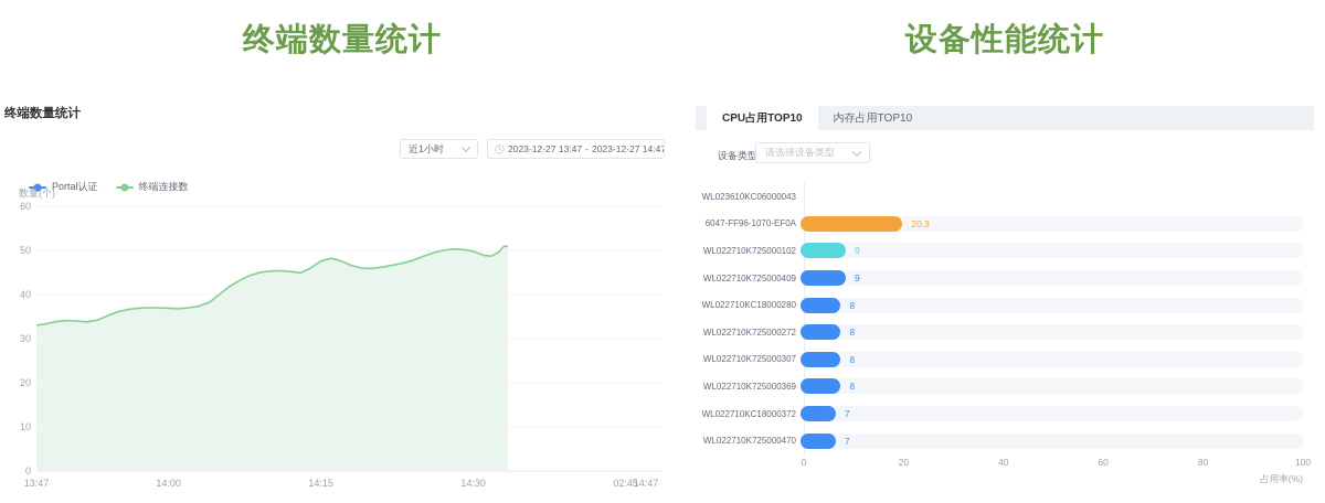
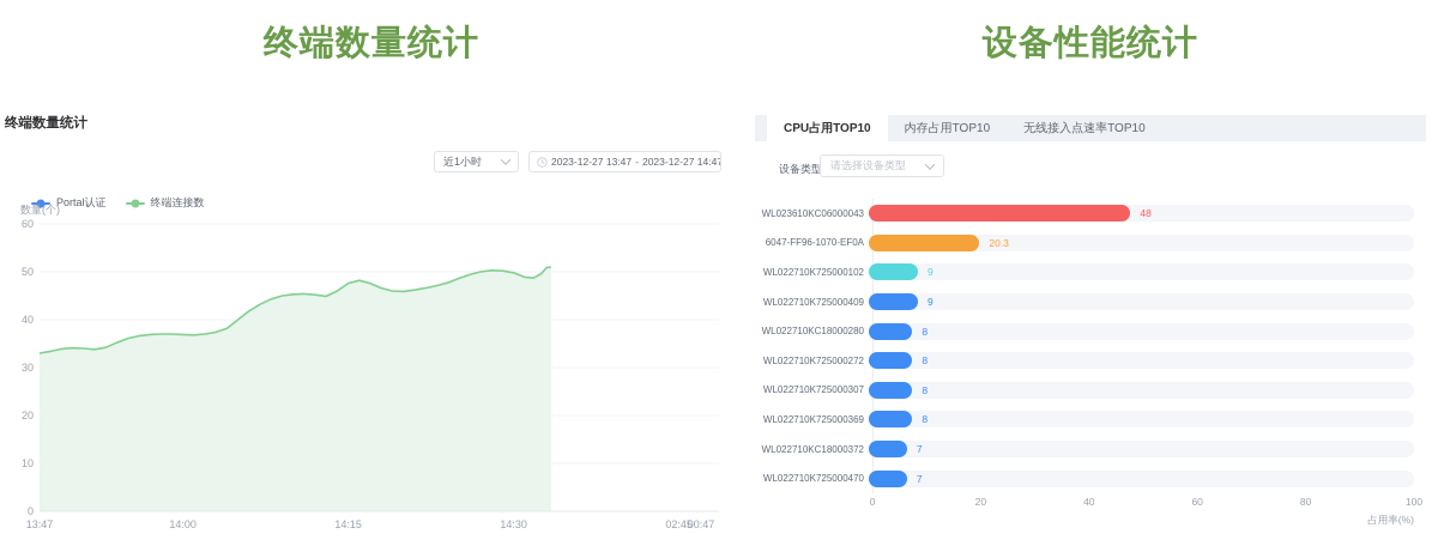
  终端数量统计
  终端数量统计
  近1小时
  2023-12-27 13:47
  -
  2023-12-27 14:47
  Portal认证
  终端连接数
  数量(个)
  0
  10
  20
  30
  40
  50
  60
  13:47
  14:00
  14:15
  14:30
  02:45
- 14:47
+ 00:47
  设备性能统计
  CPU占用TOP10
  内存占用TOP10
+ 无线接入点速率TOP10
  设备类型
  请选择设备类型
  WL023610KC06000043
+ 48
  6047-FF96-1070-EF0A
  20.3
  WL022710K725000102
  9
  WL022710K725000409
  9
  WL022710KC18000280
  8
  WL022710K725000272
  8
  WL022710K725000307
  8
  WL022710K725000369
  8
  WL022710KC18000372
  7
  WL022710K725000470
  7
  0
  20
  40
  60
  80
  100
  占用率(%)
